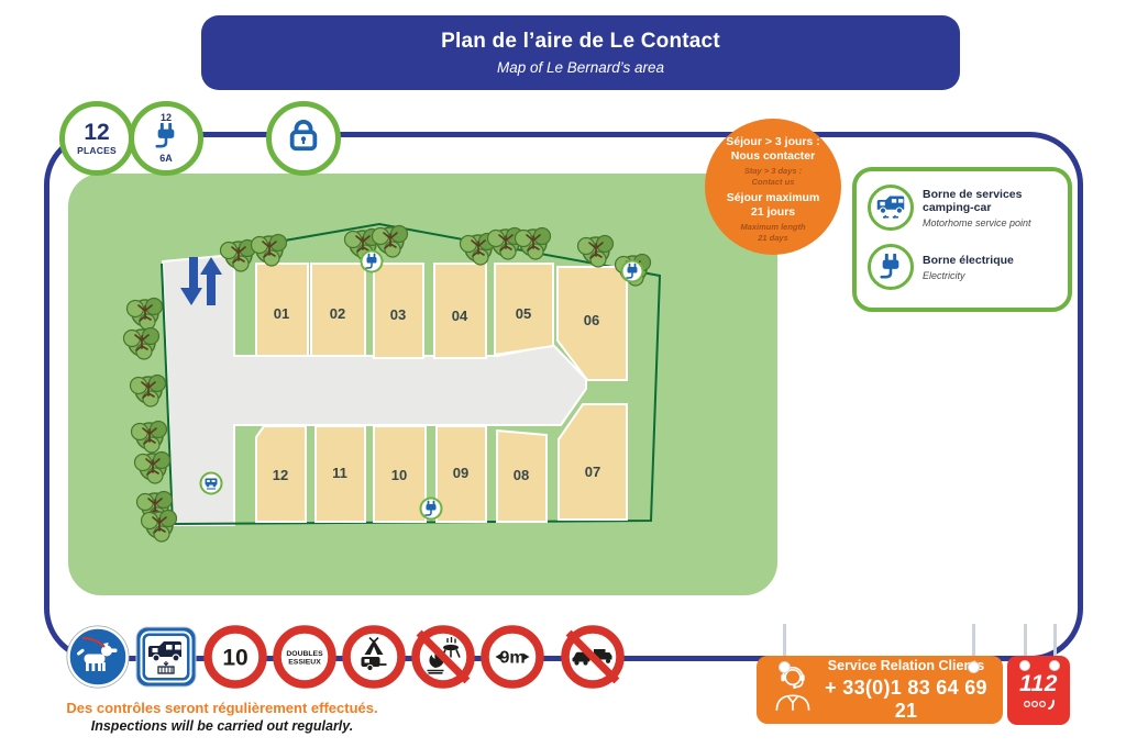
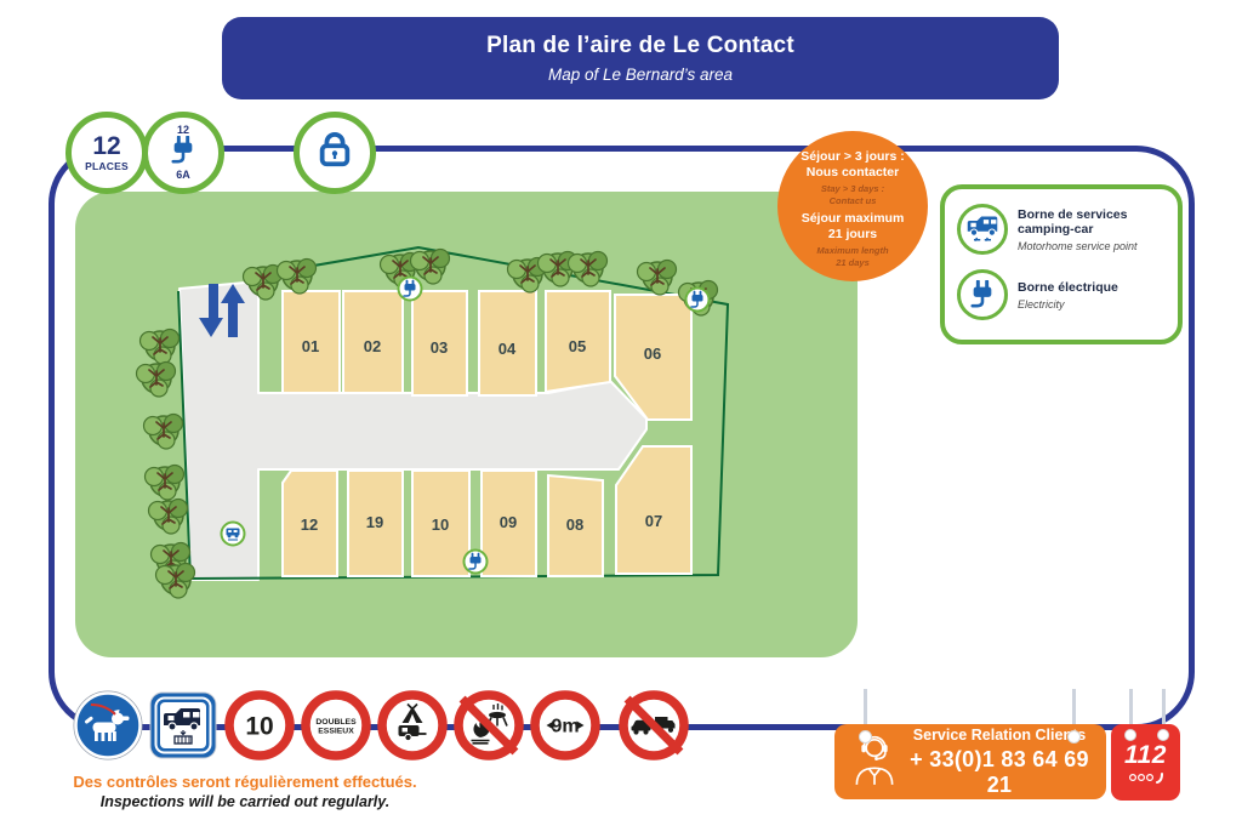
  Plan de l’aire de Le Contact
  Map of Le Bernard’s area
  12
  PLACES
  12
  6A
  Séjour > 3 jours :
  Nous contacter
  Stay > 3 days :
  Contact us
  Séjour maximum
  21 jours
  Maximum length
  21 days
  Borne de services camping-car
  Motorhome service point
  Borne électrique
  Electricity
  01
  02
  03
  04
  05
  06
  07
  08
  09
  10
- 11
+ 19
  12
  10
  9m
  Des contrôles seront régulièrement effectués.
  Inspections will be carried out regularly.
  Service Relation Clies
  + 33(0)1 83 64 69 21
  112
